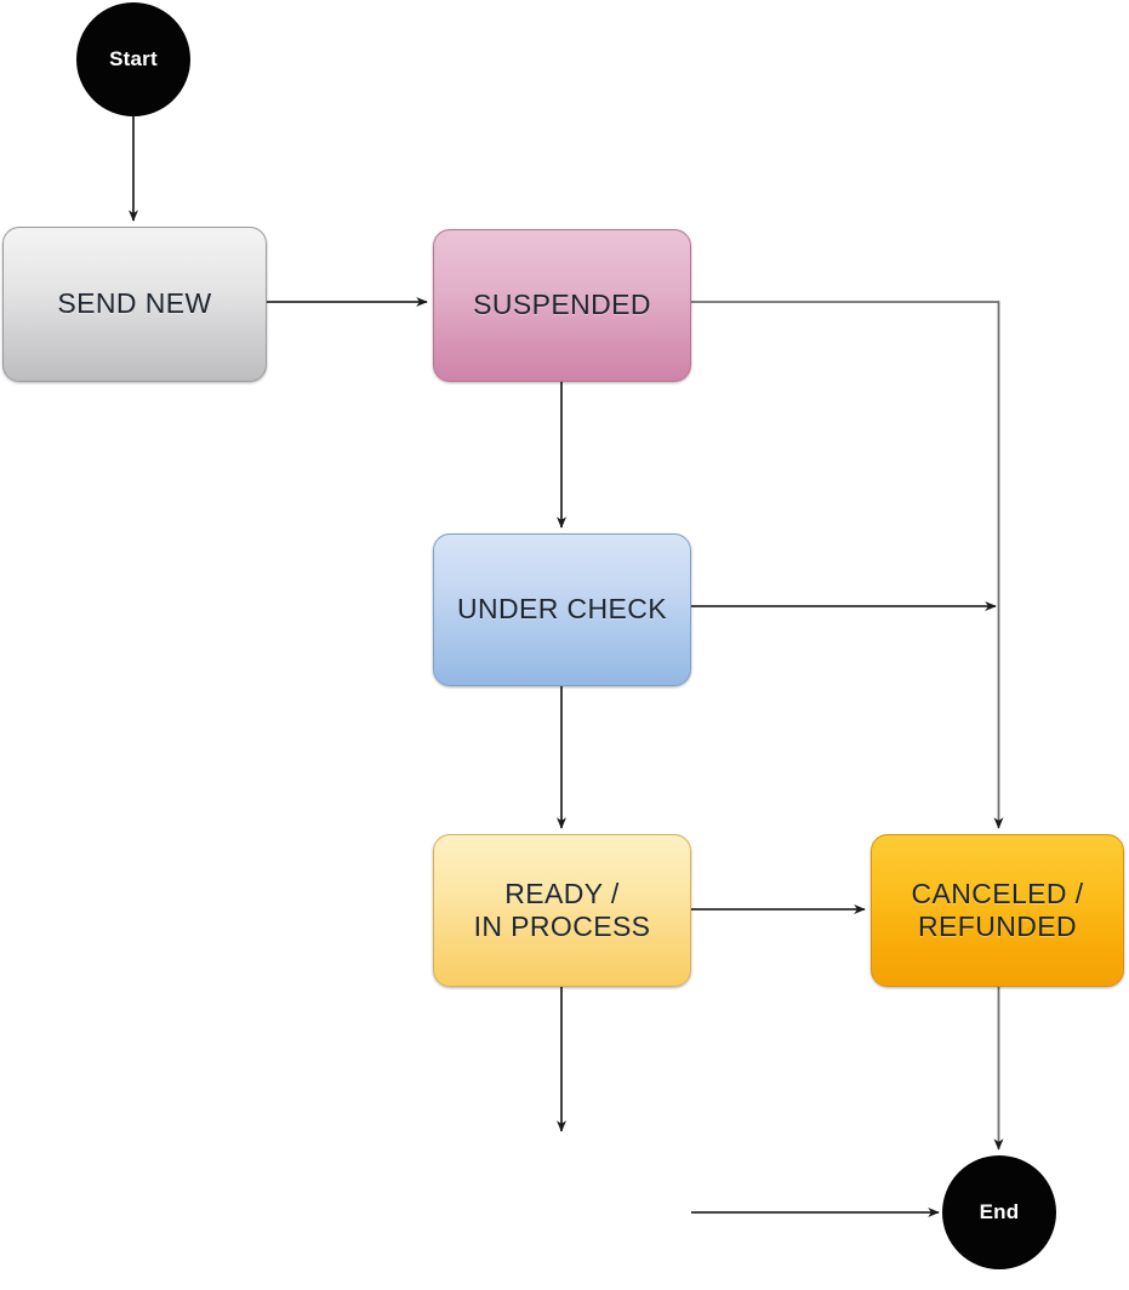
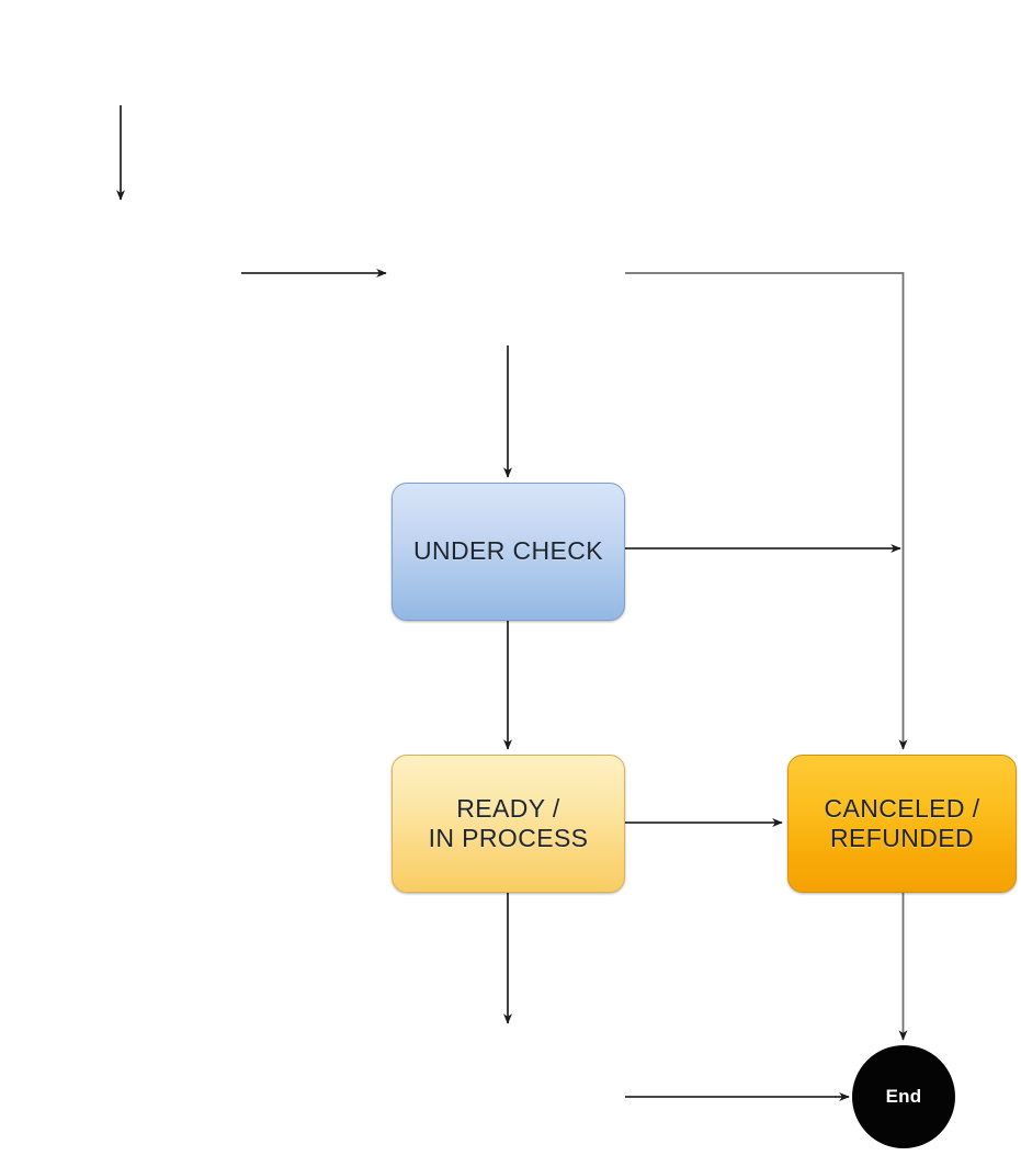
- Start
- SEND NEW
- SUSPENDED
  UNDER CHECK
  READY /
  IN PROCESS
  CANCELED /
  REFUNDED
  End
